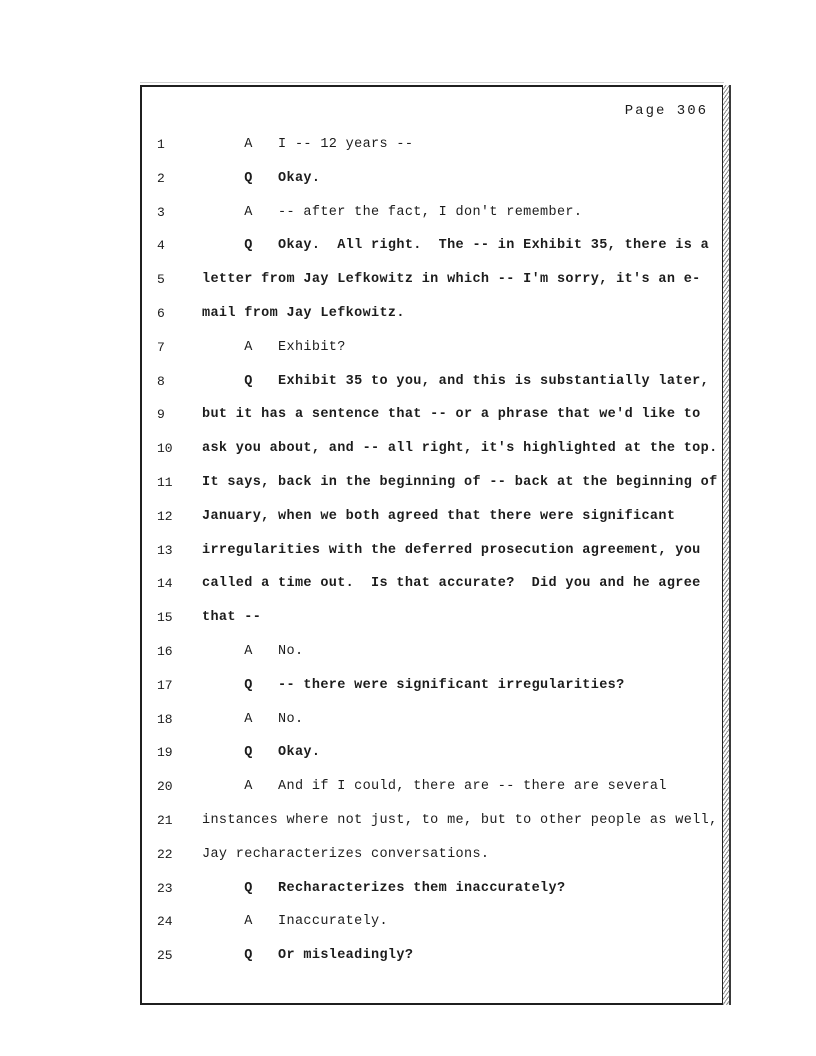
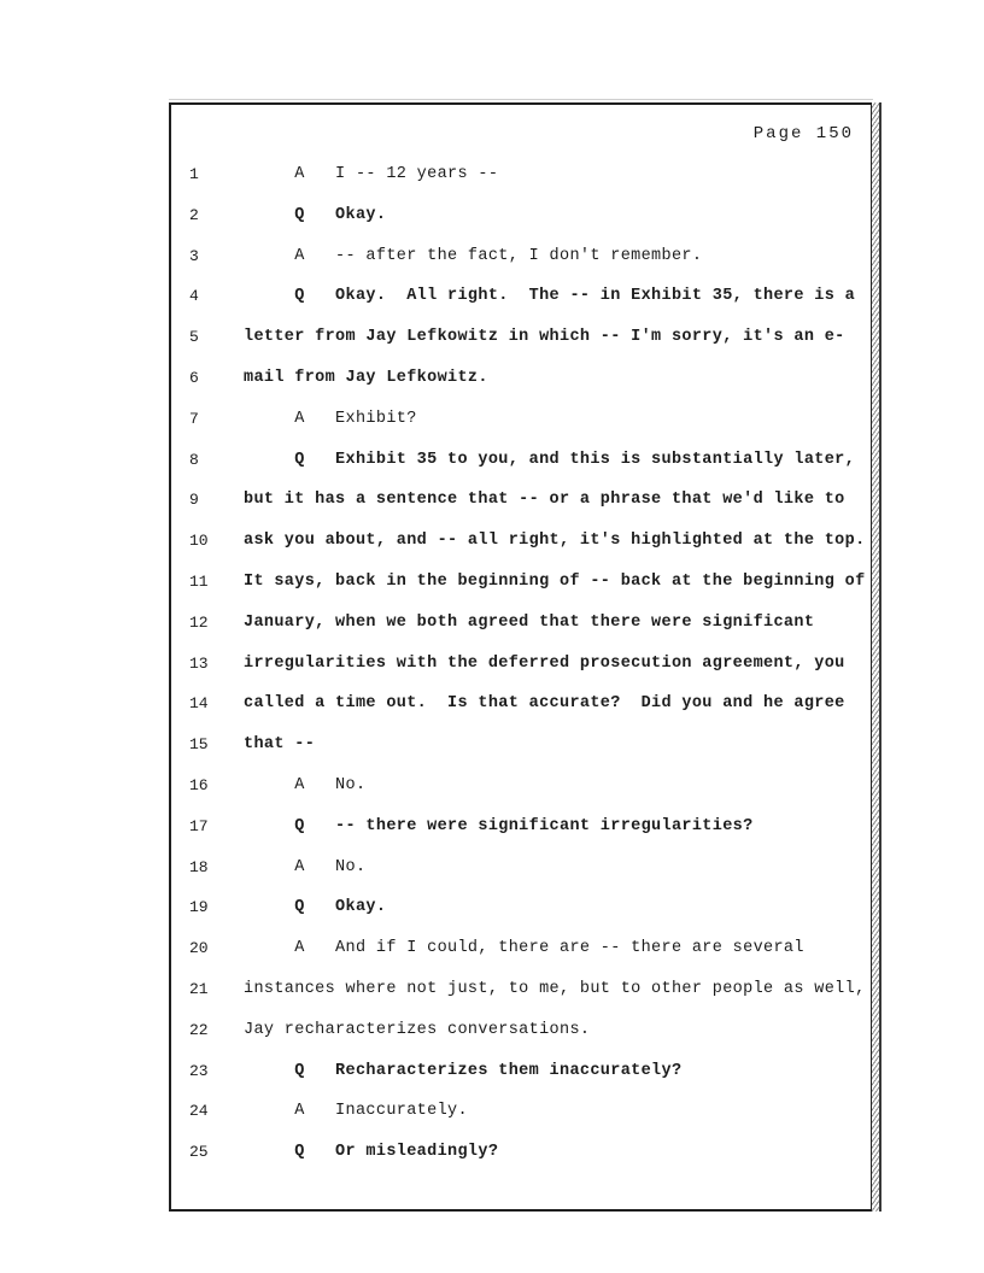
- Page 306
+ Page 150
  1
  A I -- 12 years --
  2
  Q Okay.
  3
  A -- after the fact, I don't remember.
  4
  Q Okay. All right. The -- in Exhibit 35, there is a
  5
  letter from Jay Lefkowitz in which -- I'm sorry, it's an e-
  6
  mail from Jay Lefkowitz.
  7
  A Exhibit?
  8
  Q Exhibit 35 to you, and this is substantially later,
  9
  but it has a sentence that -- or a phrase that we'd like to
  10
  ask you about, and -- all right, it's highlighted at the top.
  11
  It says, back in the beginning of -- back at the beginning of
  12
  January, when we both agreed that there were significant
  13
  irregularities with the deferred prosecution agreement, you
  14
  called a time out. Is that accurate? Did you and he agree
  15
  that --
  16
  A No.
  17
  Q -- there were significant irregularities?
  18
  A No.
  19
  Q Okay.
  20
  A And if I could, there are -- there are several
  21
  instances where not just, to me, but to other people as well,
  22
  Jay recharacterizes conversations.
  23
  Q Recharacterizes them inaccurately?
  24
  A Inaccurately.
  25
  Q Or misleadingly?
